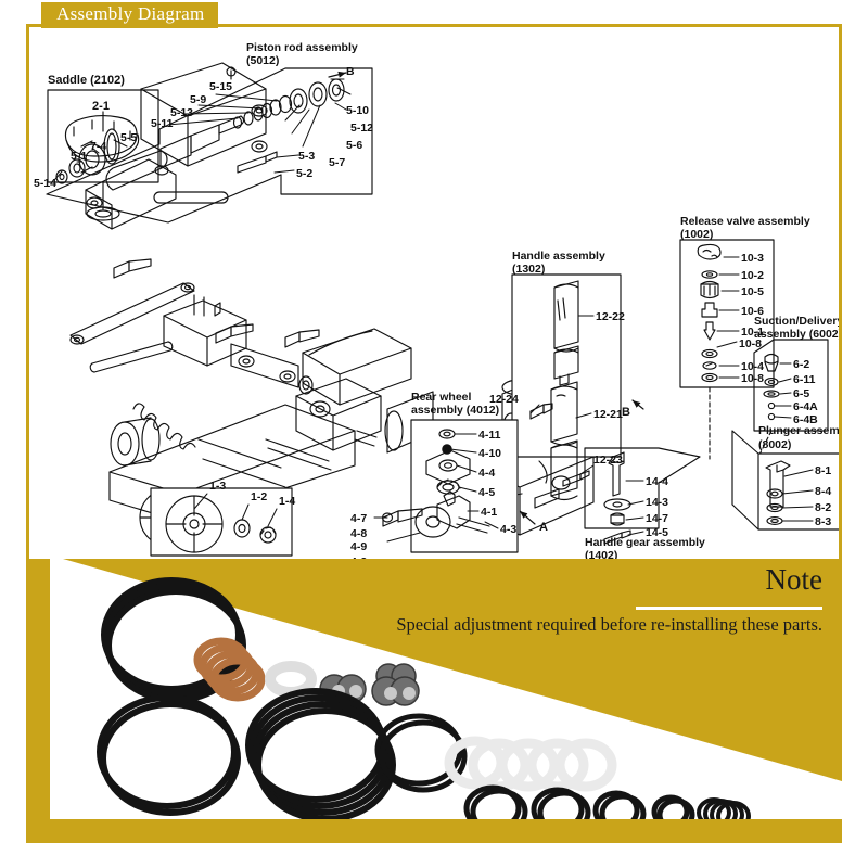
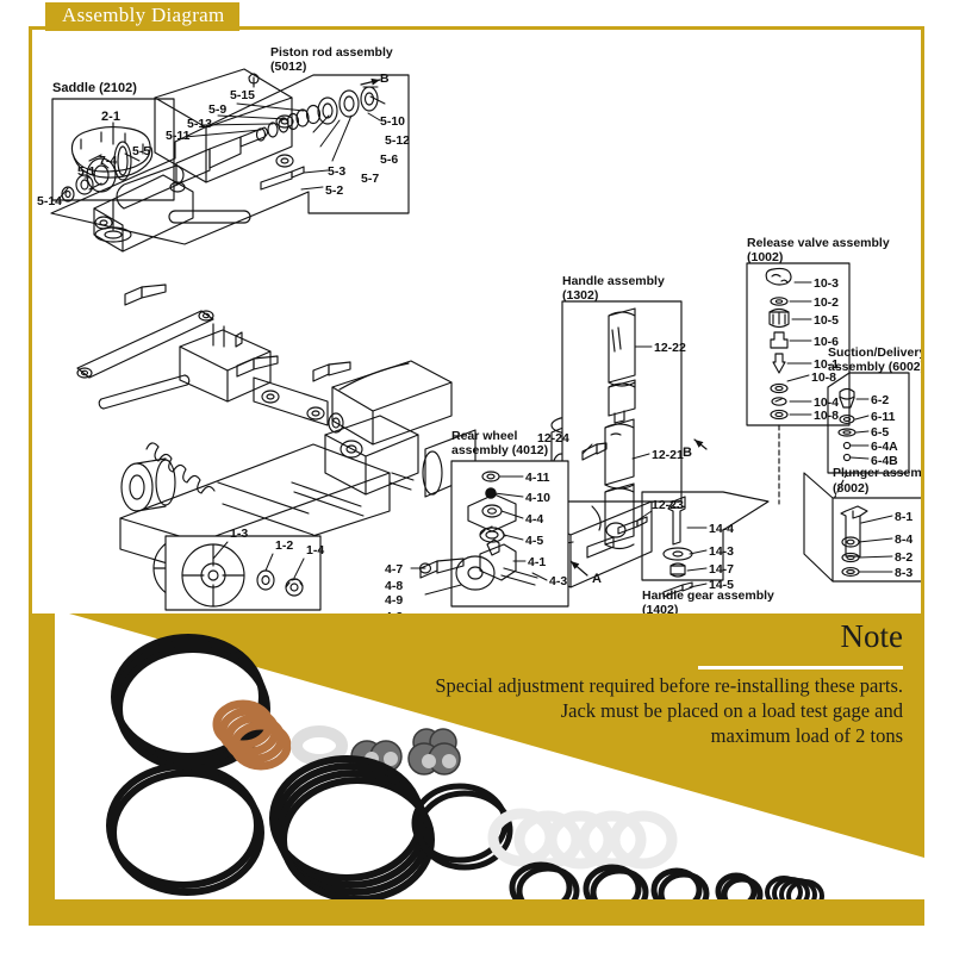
  Assembly Diagram
  Saddle (2102)
  2-1
  Piston rod assembly
  (5012)
  5-14
  5-1
  7-4
  5-5
  5-11
  5-13
  5-9
  5-15
  B
  5-10
  5-12
  5-6
  5-7
  5-3
  5-2
  Release valve assembly
  (1002)
  10-3
  10-2
  10-5
  10-6
  10-1
  10-8
  10-4
  10-8
  Suction/Deliver
  assembly (6002
  6-2
  6-11
  6-5
  6-4A
  6-4B
  Plunger assem
  (8002)
  8-1
  8-4
  8-2
  8-3
  Handle assembly
  (1302)
  12-22
  12-24
  12-21
  12-23
  Rear wheel
  assembly (4012)
  4-11
  4-10
  4-4
  4-5
  4-1
  4-3
  4-7
  4-8
  4-9
  1-3
  1-2
  1-4
  14-4
  14-3
  14-7
  14-5
  Handle gear assembly
  (1402)
  A
  B
  Note
  Special adjustment required before re-installing these parts.
+ Jack must be placed on a load test gage and
+ maximum load of 2 tons
